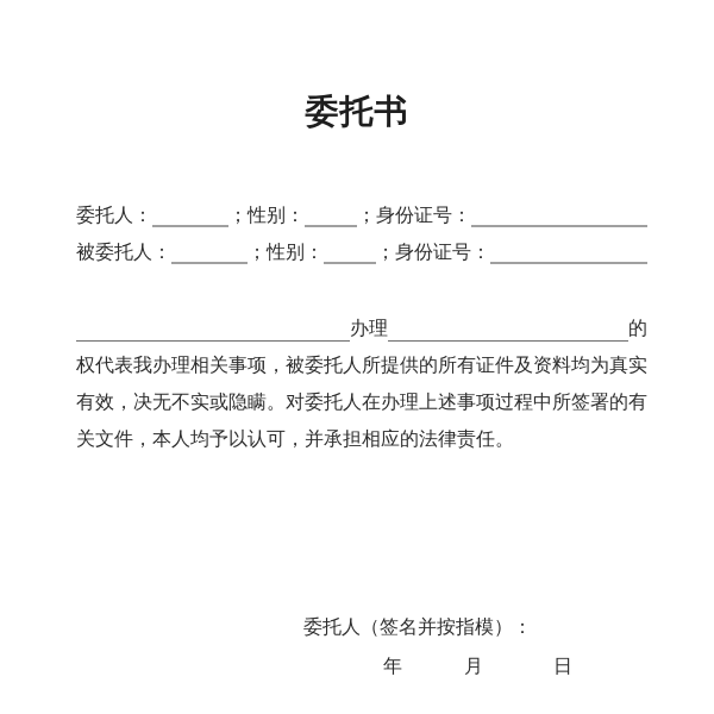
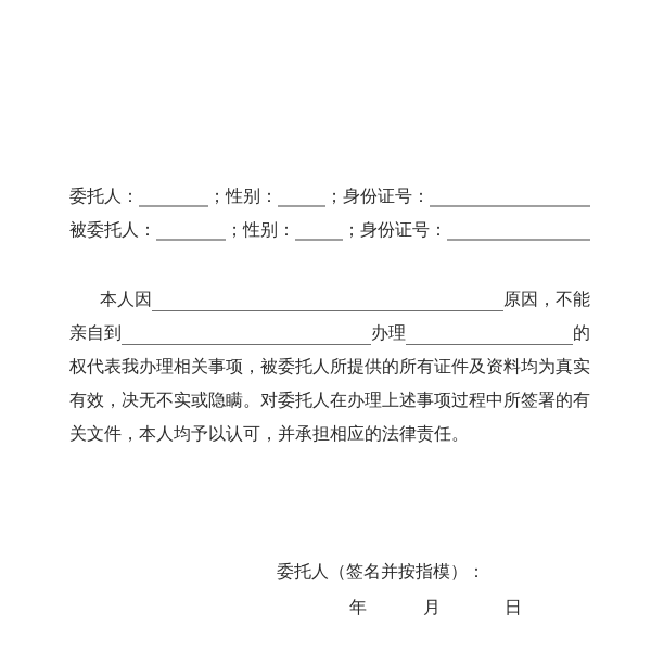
- 委托书
  委托人：
  ；性别：
  ；身份证号：
  被委托人：
  ；性别：
  ；身份证号：
+ 本人因
+ 原因，不能
+ 亲自到
  办理
  的
  权代表我办理相关事项，被委托人所提供的所有证件及资料均为真实
  有效，决无不实或隐瞒。对委托人在办理上述事项过程中所签署的有
  关文件，本人均予以认可，并承担相应的法律责任。
  委托人（签名并按指模）：
  年
  月
  日
